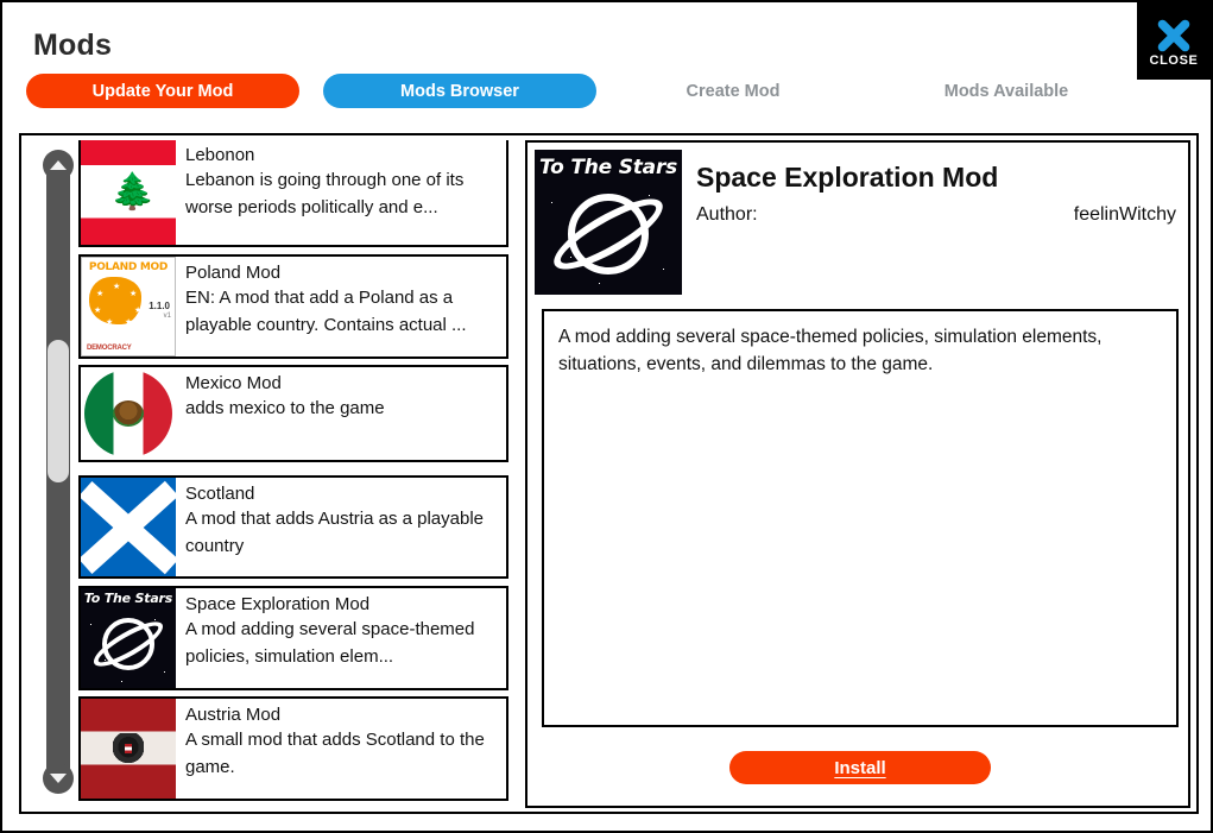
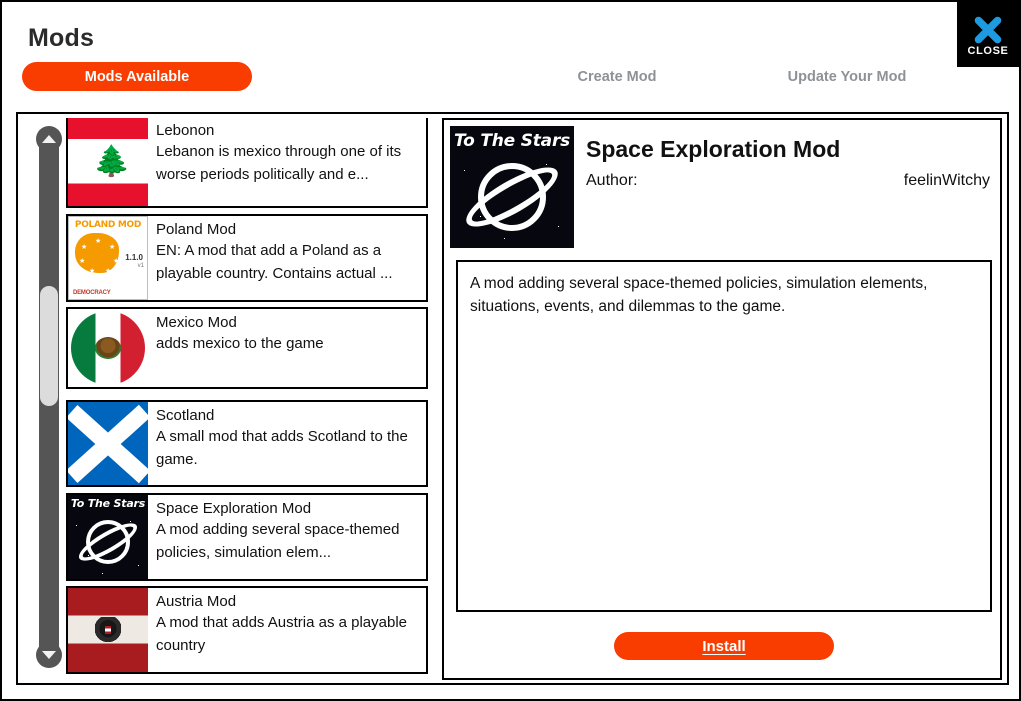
  Mods
- Update Your Mod
+ Mods Available
- Mods Browser
  Create Mod
- Mods Available
+ Update Your Mod
  CLOSE
  🌲
  Lebonon
- Lebanon is going through one of its worse periods politically and e...
+ Lebanon is mexico through one of its worse periods politically and e...
  POLAND MOD
  1.1.0
  Poland Mod
  EN: A mod that add a Poland as a playable country. Contains actual ...
  Mexico Mod
  adds mexico to the game
  Scotland
- A mod that adds Austria as a playable country
+ A small mod that adds Scotland to the game.
  To The Stars
  Space Exploration Mod
  A mod adding several space-themed policies, simulation elem...
  Austria Mod
- A small mod that adds Scotland to the game.
+ A mod that adds Austria as a playable country
  To The Stars
  Space Exploration Mod
  Author:
  feelinWitchy
  A mod adding several space-themed policies, simulation elements, situations, events, and dilemmas to the game.
  Install
